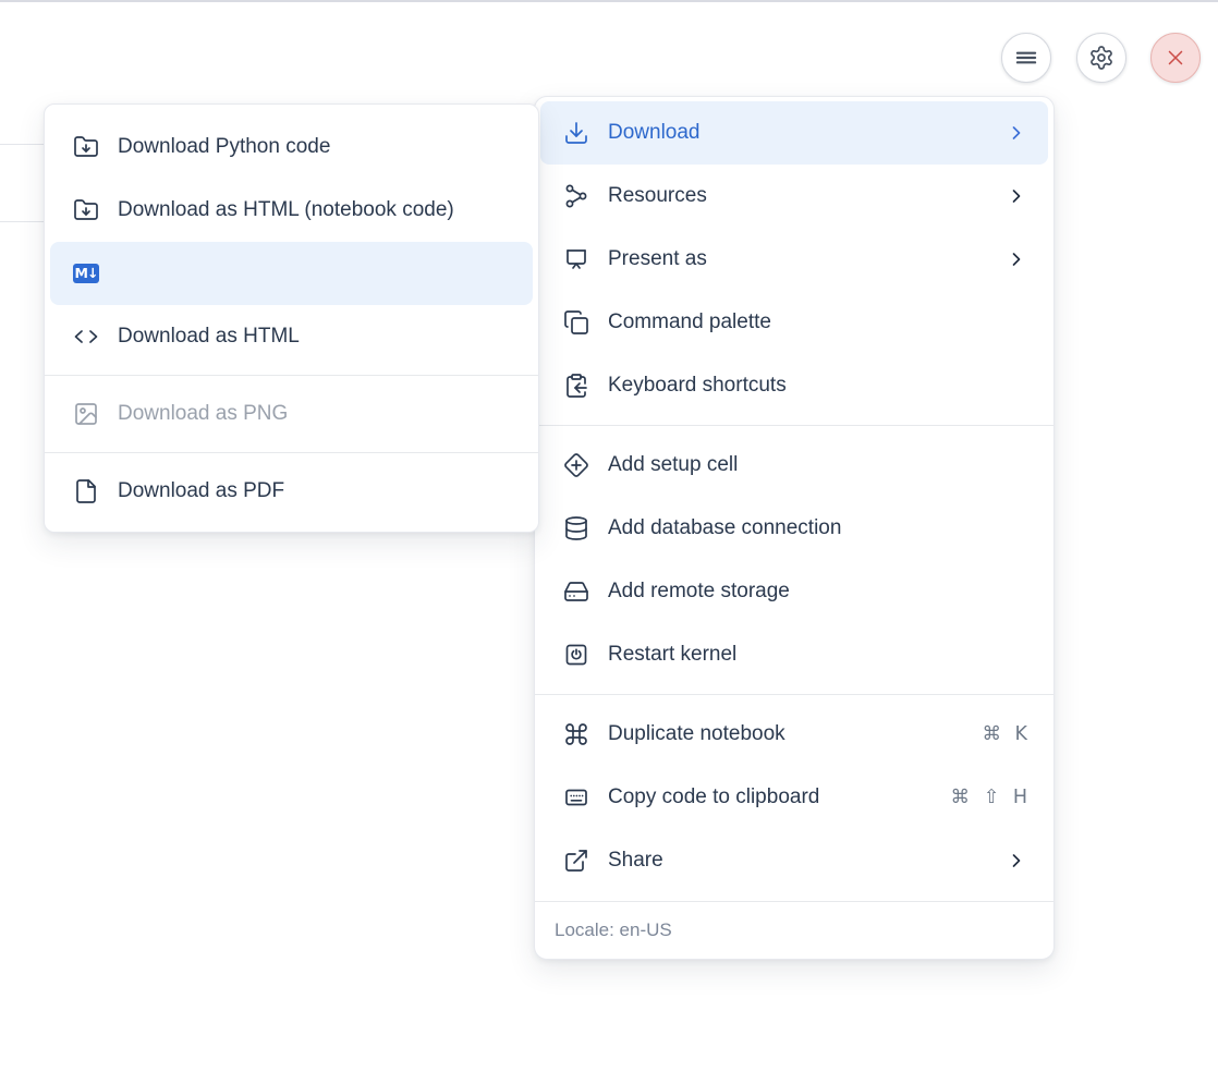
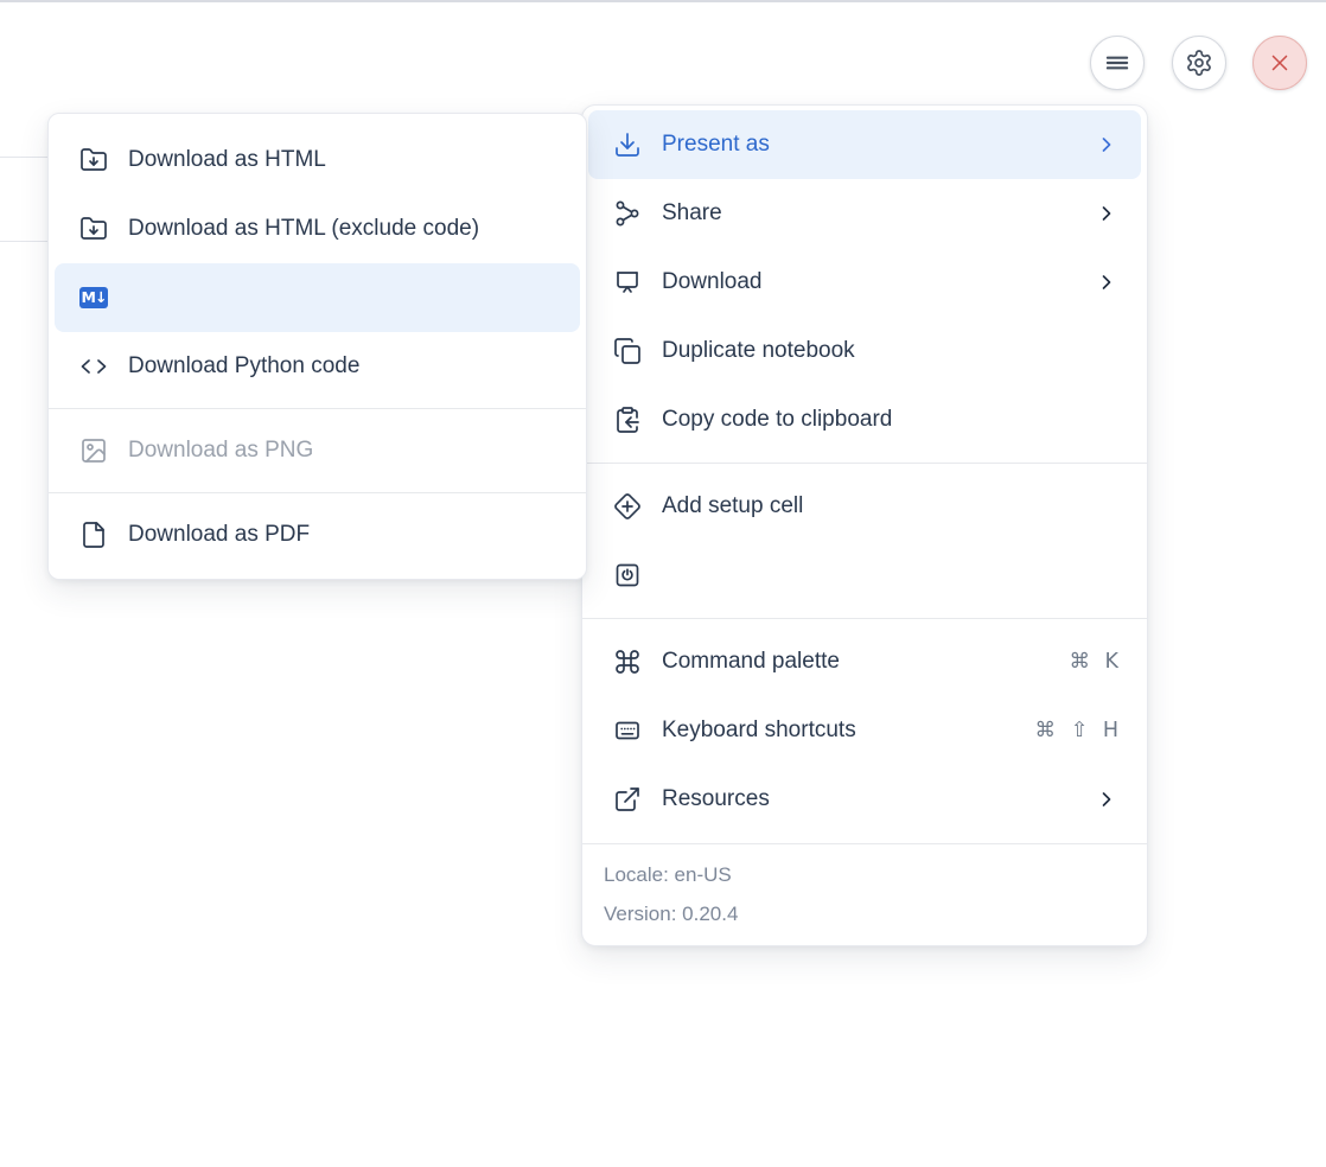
- Download
+ Present as
- Resources
+ Share
- Present as
+ Download
- Command palette
+ Duplicate notebook
- Keyboard shortcuts
+ Copy code to clipboard
  Add setup cell
- Add database connection
- Add remote storage
- Restart kernel
- Duplicate notebook
+ Command palette
  ⌘ K
- Copy code to clipboard
+ Keyboard shortcuts
  ⌘ ⇧ H
- Share
+ Resources
  Locale: en-US
+ Version: 0.20.4
- Download Python code
+ Download as HTML
- Download as HTML (notebook code)
+ Download as HTML (exclude code)
  M↓
- Download as HTML
+ Download Python code
  Download as PNG
  Download as PDF
